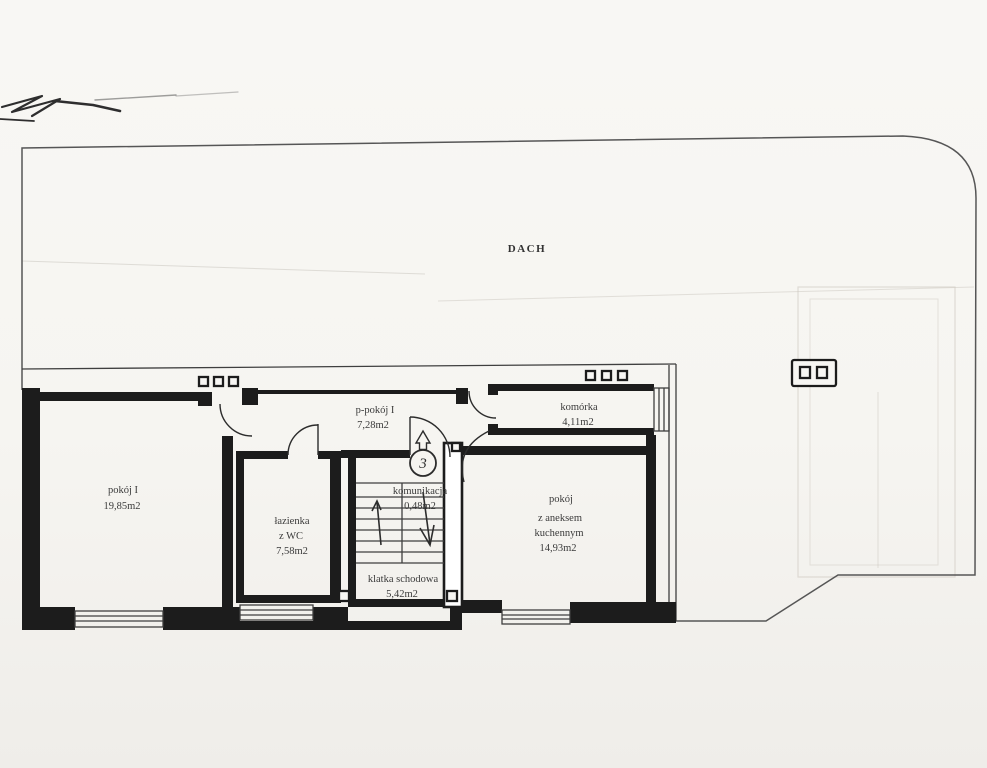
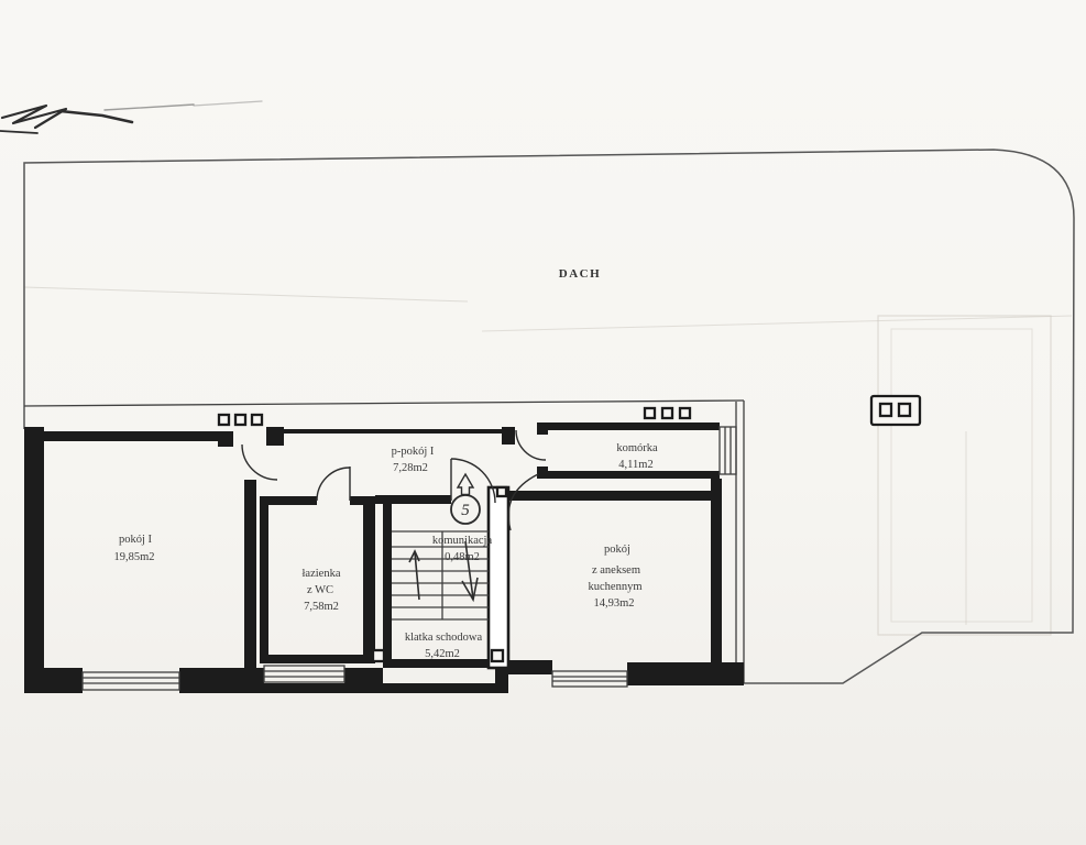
  DACH
- 3
+ 5
  pokój I
  19,85m2
  łazienka
  z WC
  7,58m2
  p-pokój I
  7,28m2
  komunikacja
  0,48m2
  klatka schodowa
  5,42m2
  komórka
  4,11m2
  pokój
  z aneksem
  kuchennym
  14,93m2
